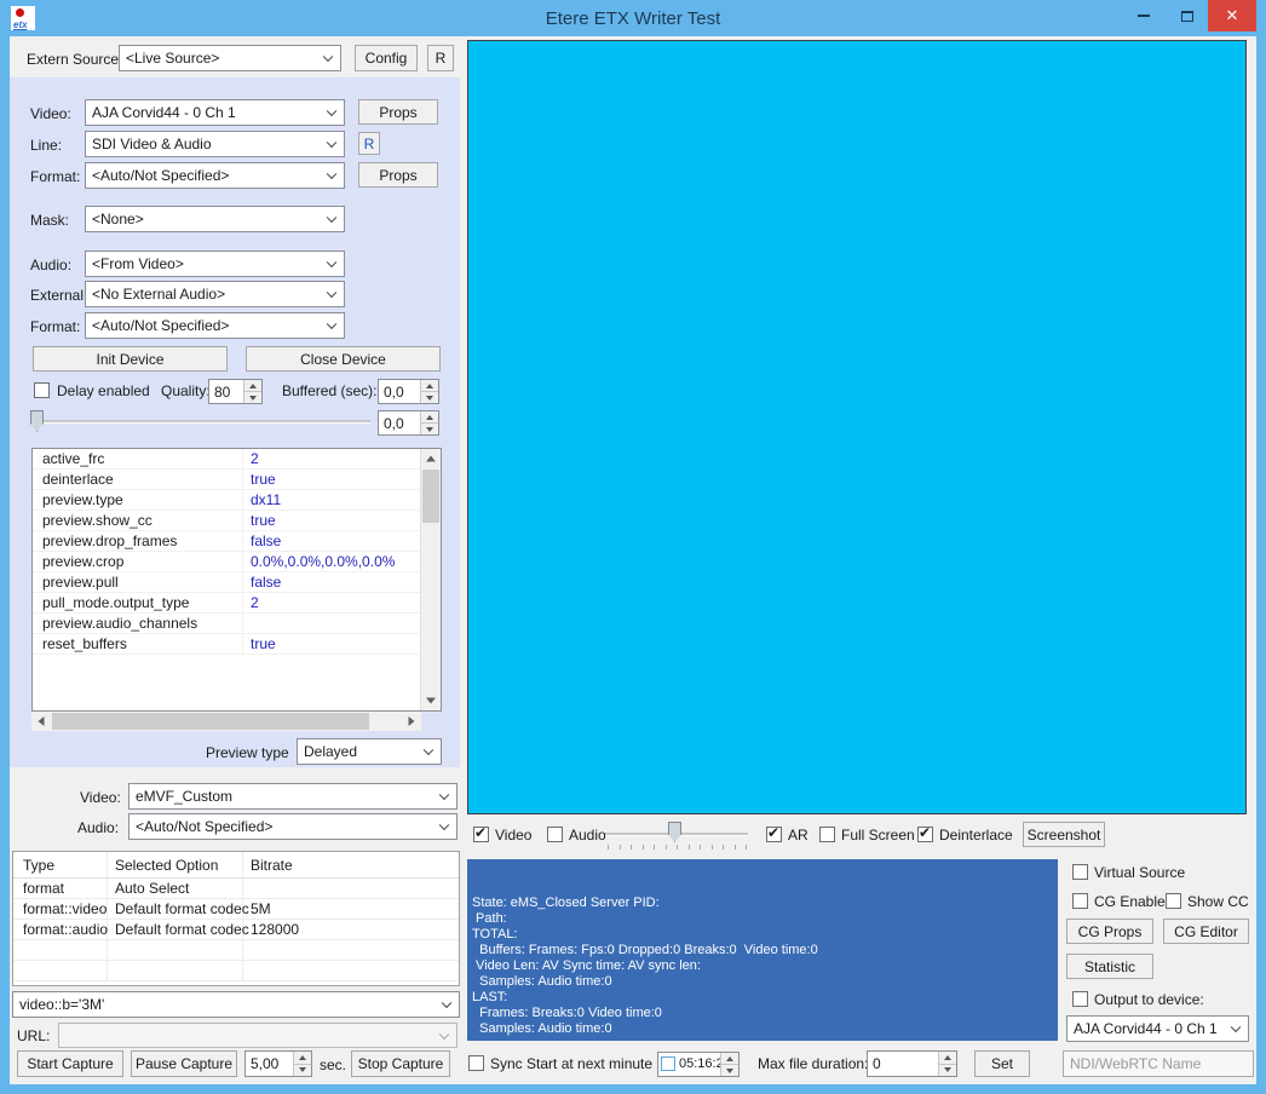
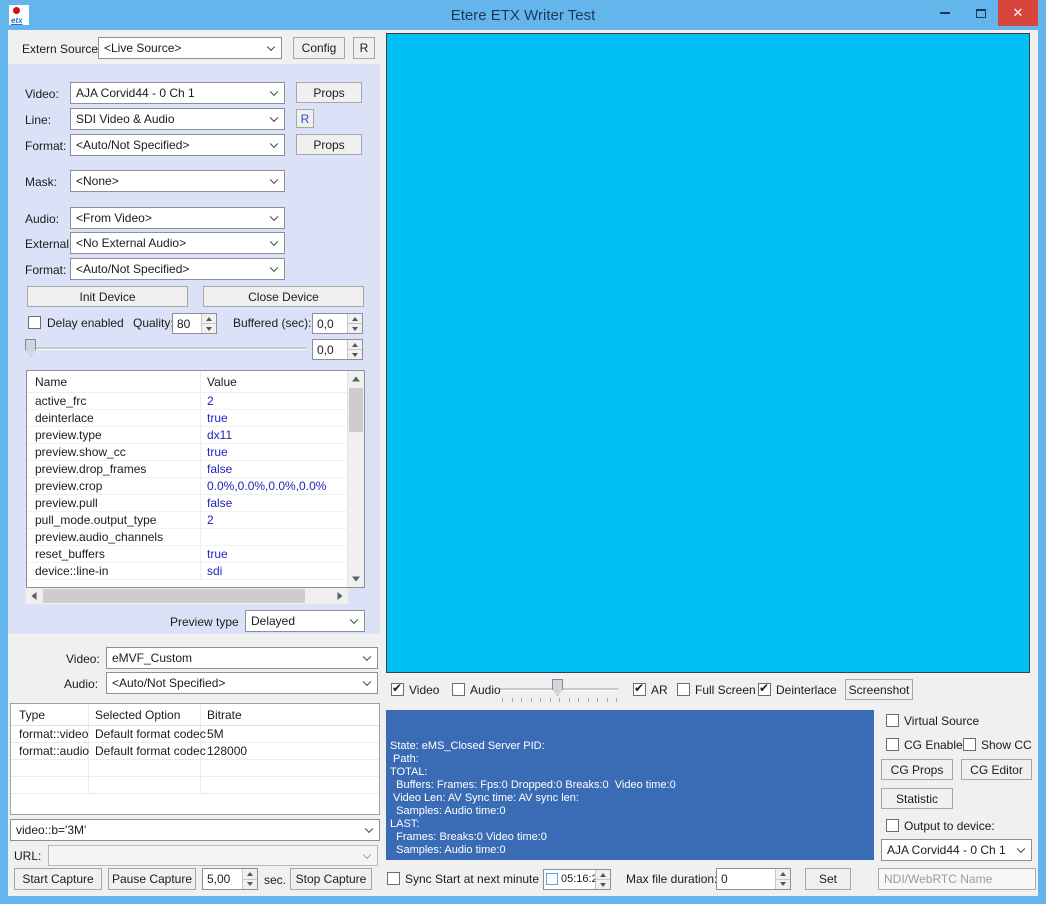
  etx
  Etere ETX Writer Test
  ✕
  Extern Source
  <Live Source>
  Config
  R
  Video:
  AJA Corvid44 - 0 Ch 1
  Props
  Line:
  SDI Video & Audio
  R
  Format:
  <Auto/Not Specified>
  Props
  Mask:
  <None>
  Audio:
  <From Video>
  External
  <No External Audio>
  Format:
  <Auto/Not Specified>
  Init Device
  Close Device
  Delay enabled
  Quality
  80
  Buffered (sec):
  0,0
  0,0
+ Name
+ Value
  active_frc
  2
  deinterlace
  true
  preview.type
  dx11
  preview.show_cc
  true
  preview.drop_frames
  false
  preview.crop
  0.0%,0.0%,0.0%,0.0%
  preview.pull
  false
  pull_mode.output_type
  2
  preview.audio_channels
  reset_buffers
  true
+ device::line-in
+ sdi
  Preview type
  Delayed
  Video:
  eMVF_Custom
  Audio:
  <Auto/Not Specified>
  Type
  Selected Option
  Bitrate
- format
- Auto Select
  format::video
  Default format code
  5M
  format::audio
  Default format code
  128000
  video::b='3M'
  URL:
  Video
  Audio
  AR
  Full Screen
  Deinterlace
  Screenshot
  State: eMS_Closed Server PID:
  Path:
  TOTAL:
  Buffers: Frames: Fps:0 Dropped:0 Breaks:0 Video time:0
  Video Len: AV Sync time: AV sync len:
  Samples: Audio time:0
  LAST:
  Frames: Breaks:0 Video time:0
  Samples: Audio time:0
  Virtual Source
  CG Enable
  Show CC
  CG Props
  CG Editor
  Statistic
  Output to device:
  AJA Corvid44 - 0 Ch 1
  Start Capture
  Pause Capture
  5,00
  sec.
  Stop Capture
  Sync Start at next minute
  05:16:2
  Max file duration
  0
  Set
  NDI/WebRTC Name
